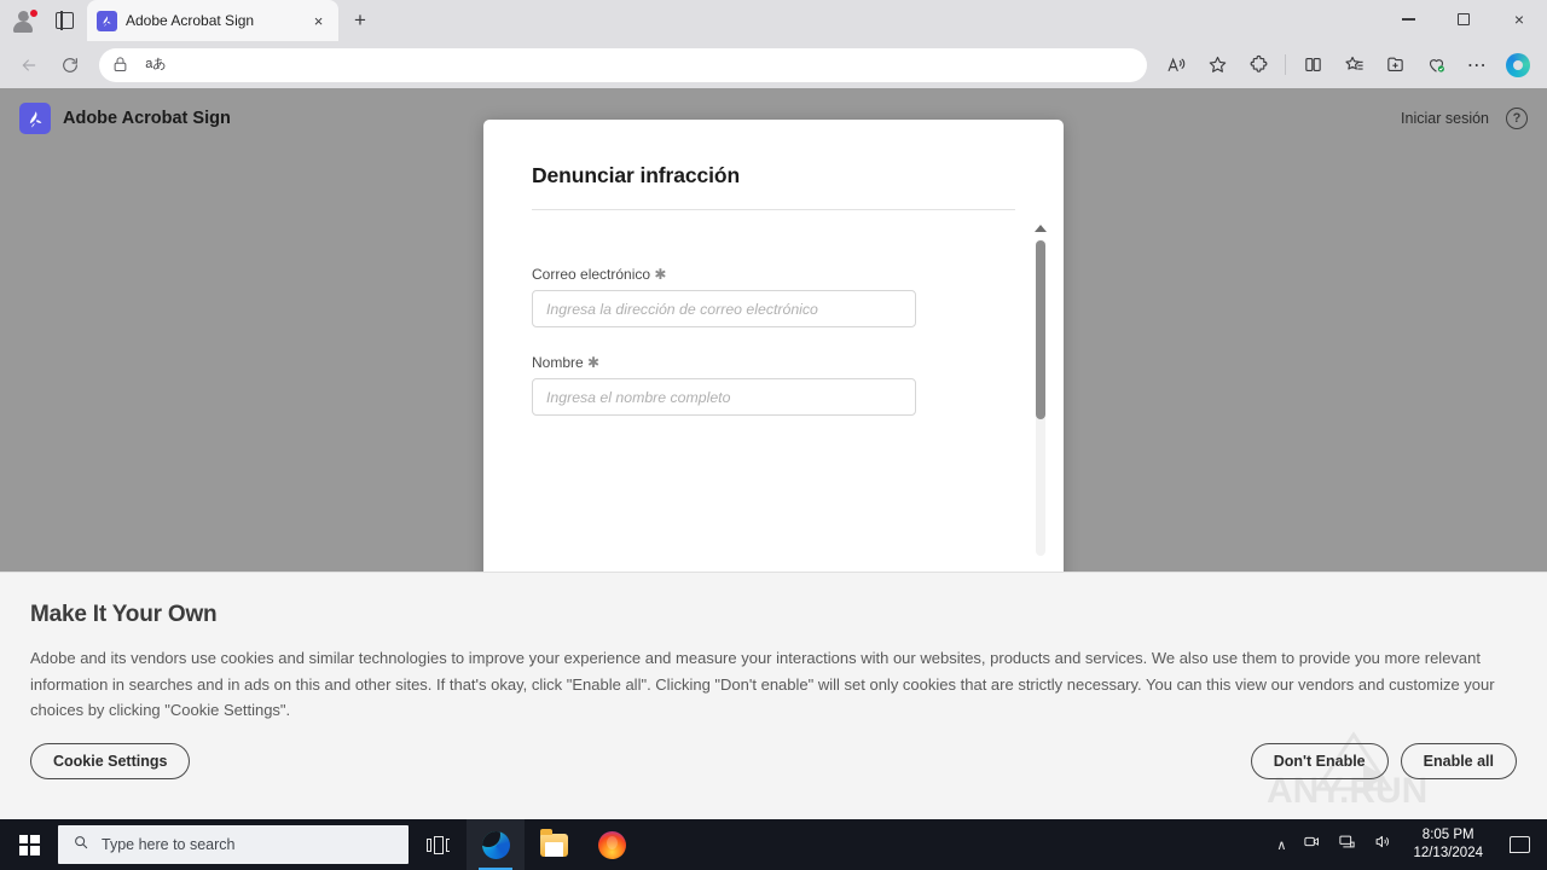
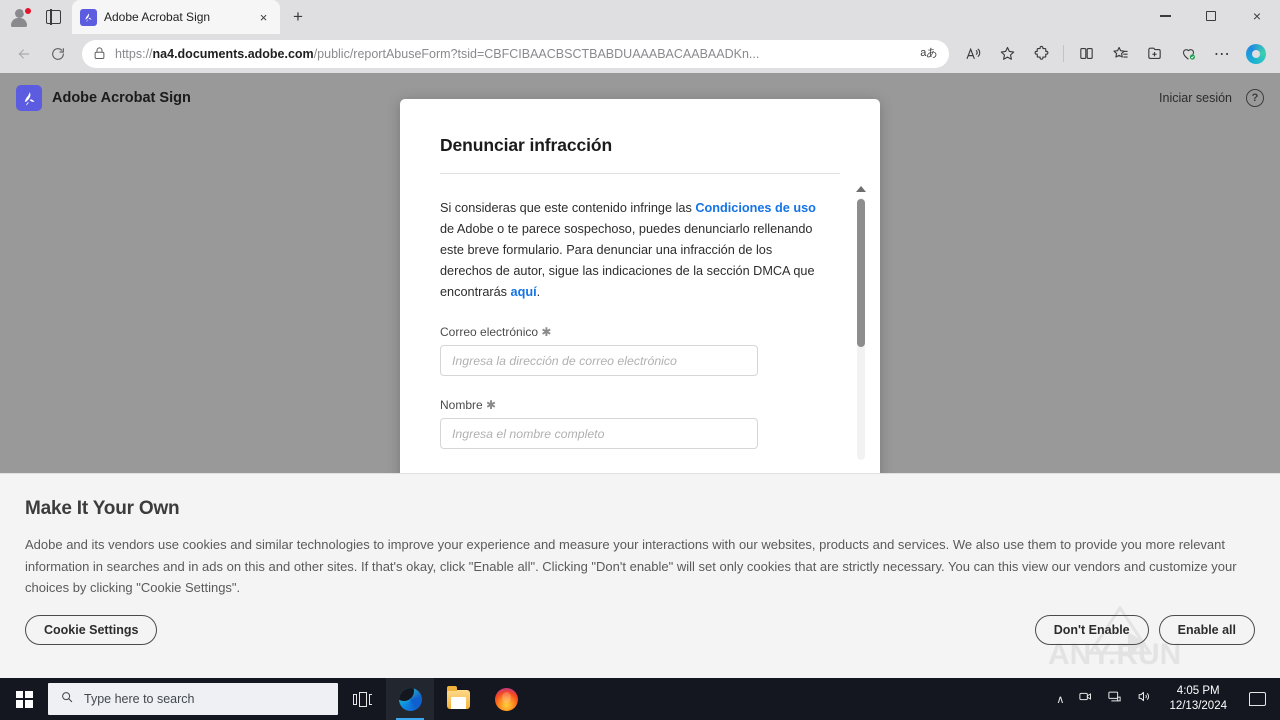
  Adobe Acrobat Sign
  ×
  +
  ×
+ https://na4.documents.adobe.com/public/reportAbuseForm?tsid=CBFCIBAACBSCTBABDUAAABACAABAADKn...
  aあ
  ⋯
  Adobe Acrobat Sign
  Iniciar sesión
  ?
  Denunciar infracción
+ Si consideras que este contenido infringe las Condiciones de uso de Adobe o te parece sospechoso, puedes denunciarlo rellenando este breve formulario. Para denunciar una infracción de los derechos de autor, sigue las indicaciones de la sección DMCA que encontrarás aquí.
  Correo electrónico ✱
  Ingresa la dirección de correo electrónico
  Nombre ✱
  Ingresa el nombre completo
  Make It Your Own
  Adobe and its vendors use cookies and similar technologies to improve your experience and measure your interactions with our websites, products and services. We also use them to provide you more relevant information in searches and in ads on this and other sites. If that's okay, click "Enable all". Clicking "Don't enable" will set only cookies that are strictly necessary. You can this view our vendors and customize your choices by clicking "Cookie Settings".
  Cookie Settings
  Don't Enable
  Enable all
  ANY.RUN
  Type here to search
  ∧
- 8:05 PM
+ 4:05 PM
  12/13/2024
